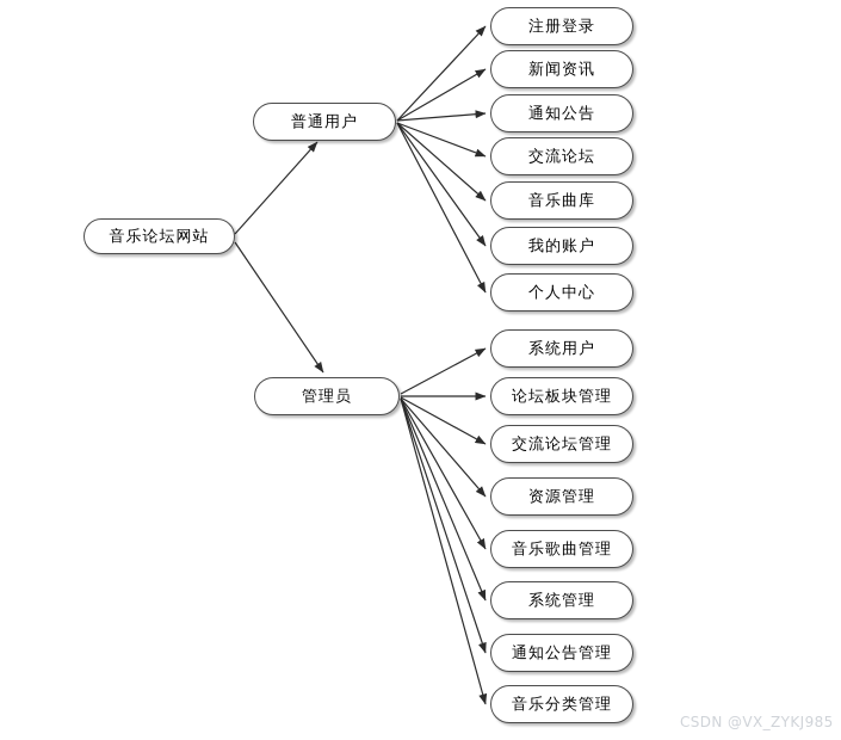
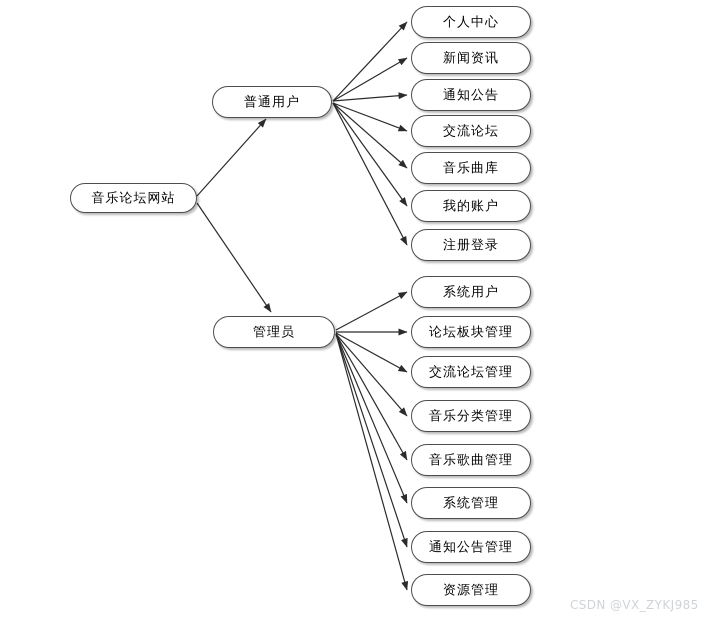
  音乐论坛网站
  普通用户
  管理员
- 注册登录
+ 个人中心
  新闻资讯
  通知公告
  交流论坛
  音乐曲库
  我的账户
- 个人中心
+ 注册登录
  系统用户
  论坛板块管理
  交流论坛管理
- 资源管理
+ 音乐分类管理
  音乐歌曲管理
  系统管理
  通知公告管理
- 音乐分类管理
+ 资源管理
  CSDN @VX_ZYKJ985
